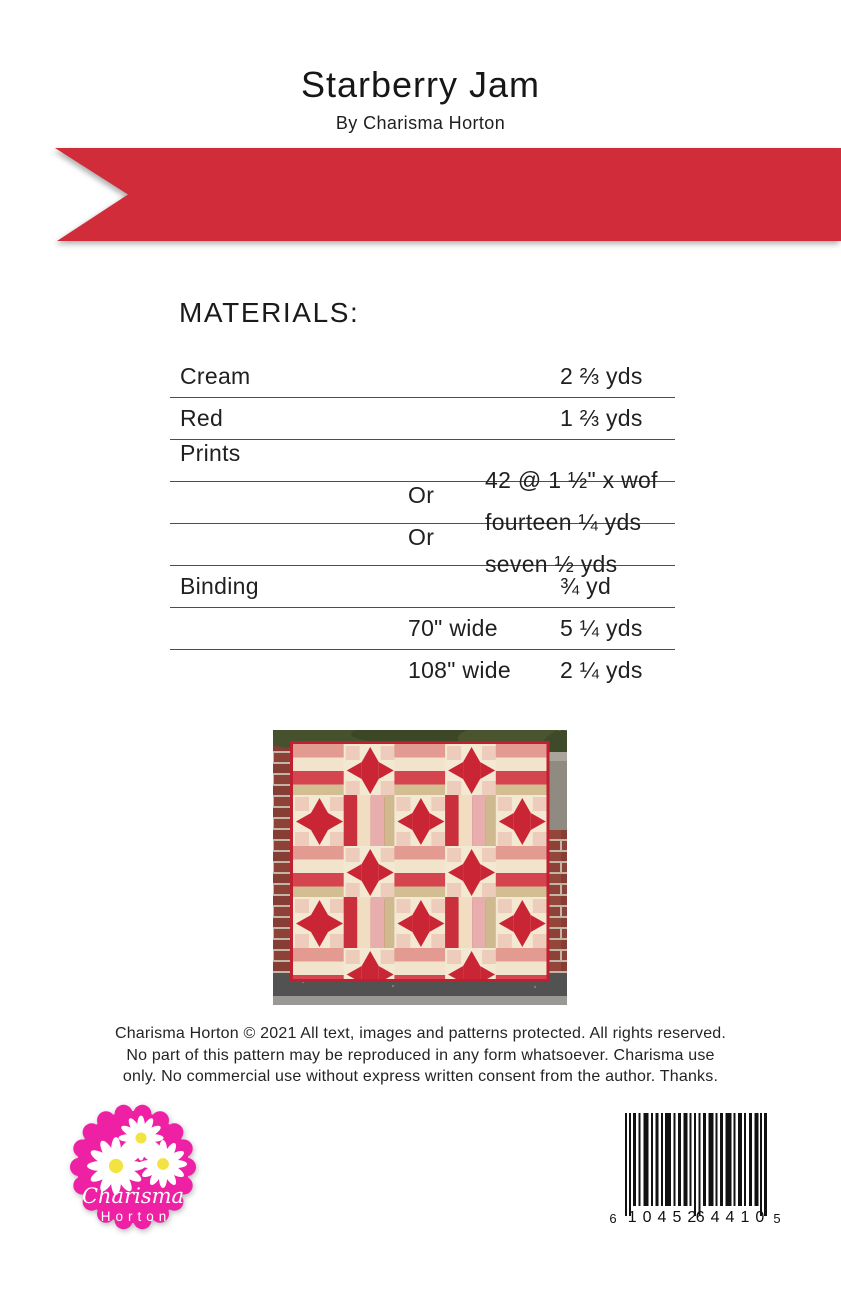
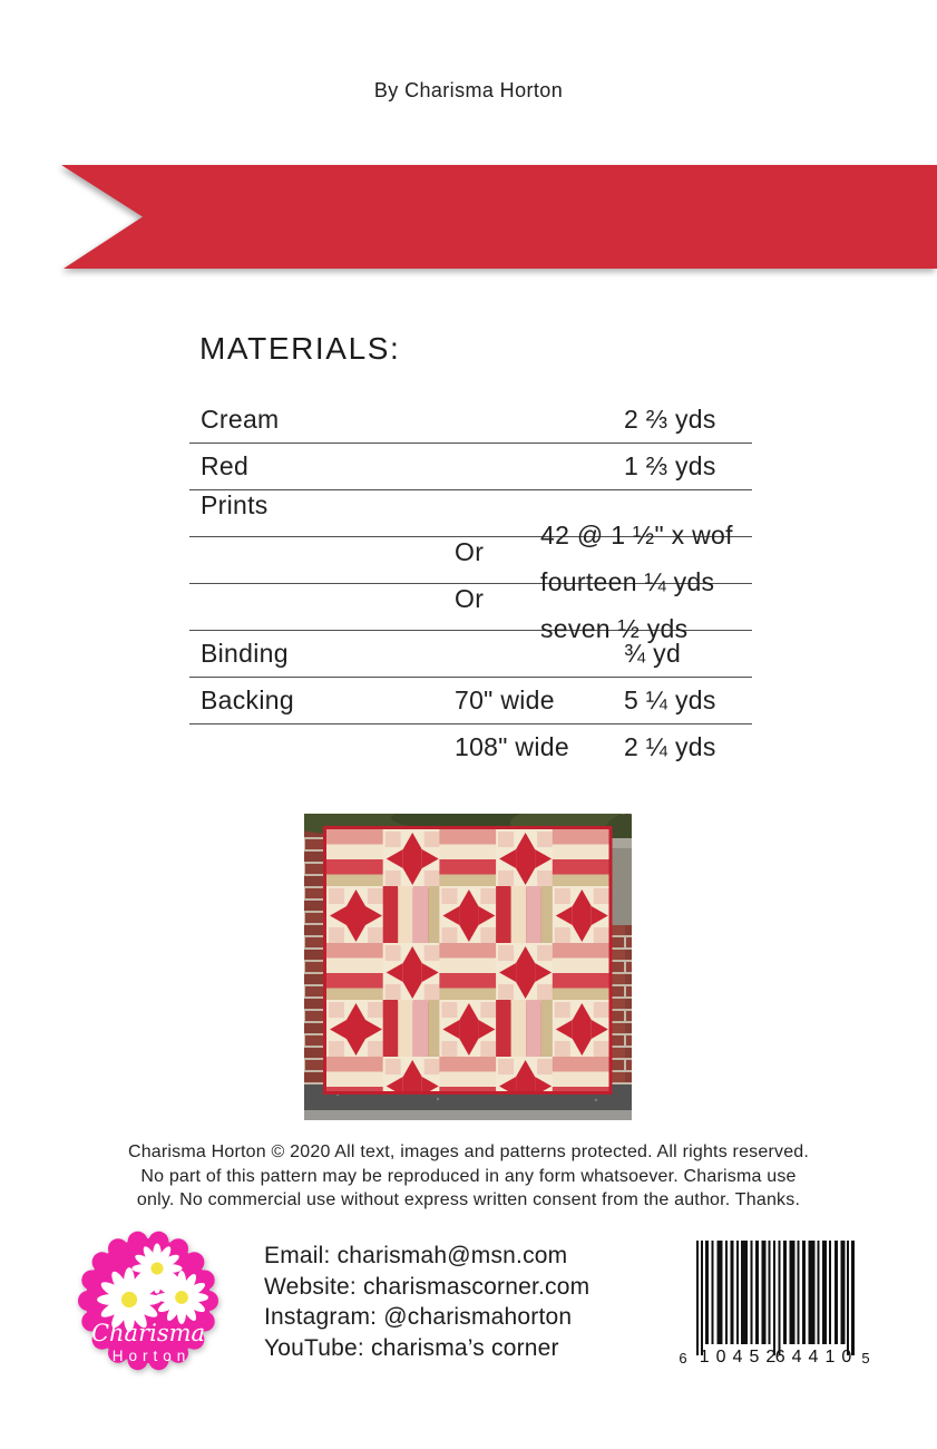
- Starberry Jam
  By Charisma Horton
  MATERIALS:
  Cream
  2 ⅔ yds
  Red
  1 ⅔ yds
  Prints
  42 @ 1 ½" x wof
  Or
  fourteen ¼ yds
  Or
  seven ½ yds
  Binding
  ¾ yd
+ Backing
  70" wide
  5 ¼ yds
  108" wide
  2 ¼ yds
- Charisma Horton © 2021 All text, images and patterns protected. All rights reserved.
+ Charisma Horton © 2020 All text, images and patterns protected. All rights reserved.
  No part of this pattern may be reproduced in any form whatsoever. Charisma use
  only. No commercial use without express written consent from the author. Thanks.
  Charisma
  Horton
+ Email: charismah@msn.com
+ Website: charismascorner.com
+ Instagram: @charismahorton
+ YouTube: charisma’s corner
  6
  10452
  64410
  5
